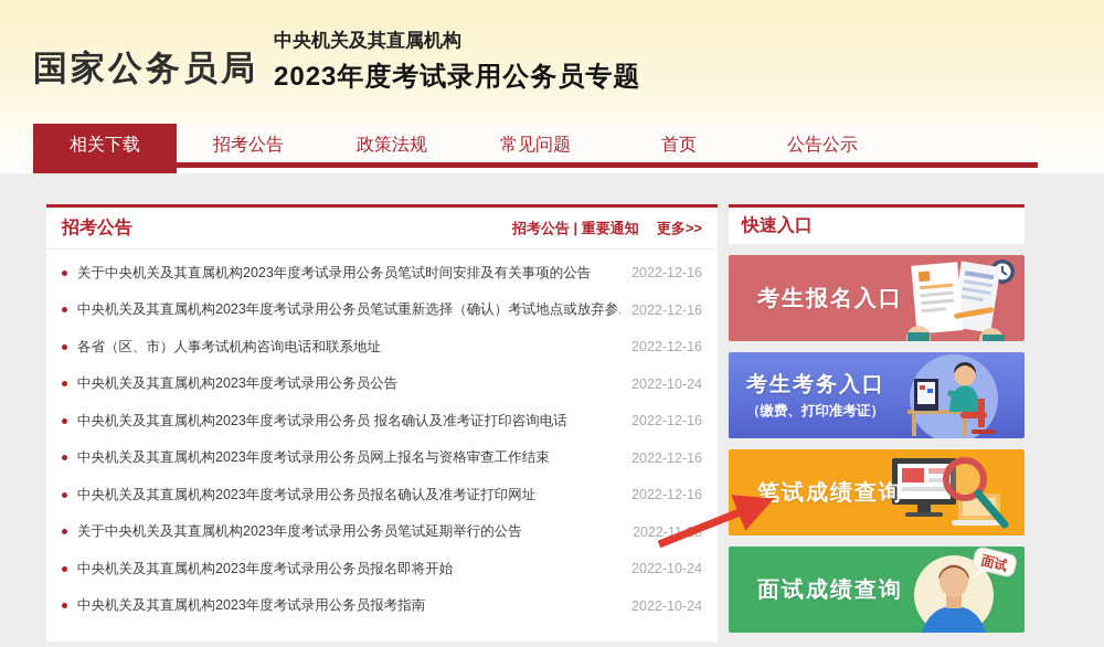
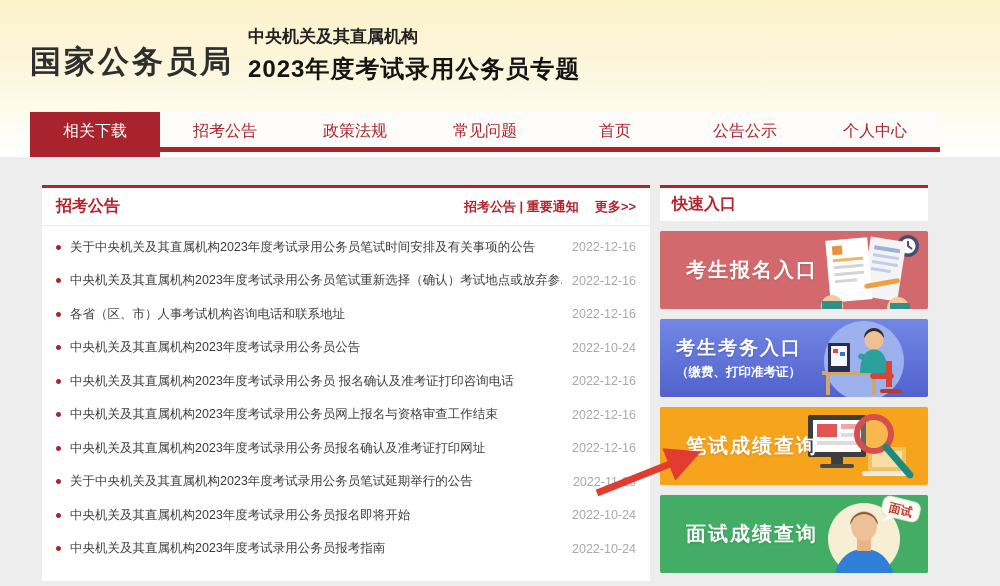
  国家公务员局
  中央机关及其直属机构
  2023年度考试录用公务员专题
  相关下载
  招考公告
  政策法规
  常见问题
  首页
  公告公示
+ 个人中心
  招考公告
  招考公告 | 重要通知
  更多>>
  关于中央机关及其直属机构2023年度考试录用公务员笔试时间安排及有关事项的公告
  2022-12-16
  中央机关及其直属机构2023年度考试录用公务员笔试重新选择（确认）考试地点或放弃参.
  2022-12-16
  各省（区、市）人事考试机构咨询电话和联系地址
  2022-12-16
  中央机关及其直属机构2023年度考试录用公务员公告
  2022-10-24
  中央机关及其直属机构2023年度考试录用公务员 报名确认及准考证打印咨询电话
  2022-12-16
  中央机关及其直属机构2023年度考试录用公务员网上报名与资格审查工作结束
  2022-12-16
  中央机关及其直属机构2023年度考试录用公务员报名确认及准考证打印网址
  2022-12-16
  关于中央机关及其直属机构2023年度考试录用公务员笔试延期举行的公告
  2022-11
  中央机关及其直属机构2023年度考试录用公务员报名即将开始
  2022-10-24
  中央机关及其直属机构2023年度考试录用公务员报考指南
  2022-10-24
  快速入口
  考生报名入口
  考生考务入口
  （缴费、打印准考证）
  笔试成绩查询
  面试成绩查询
